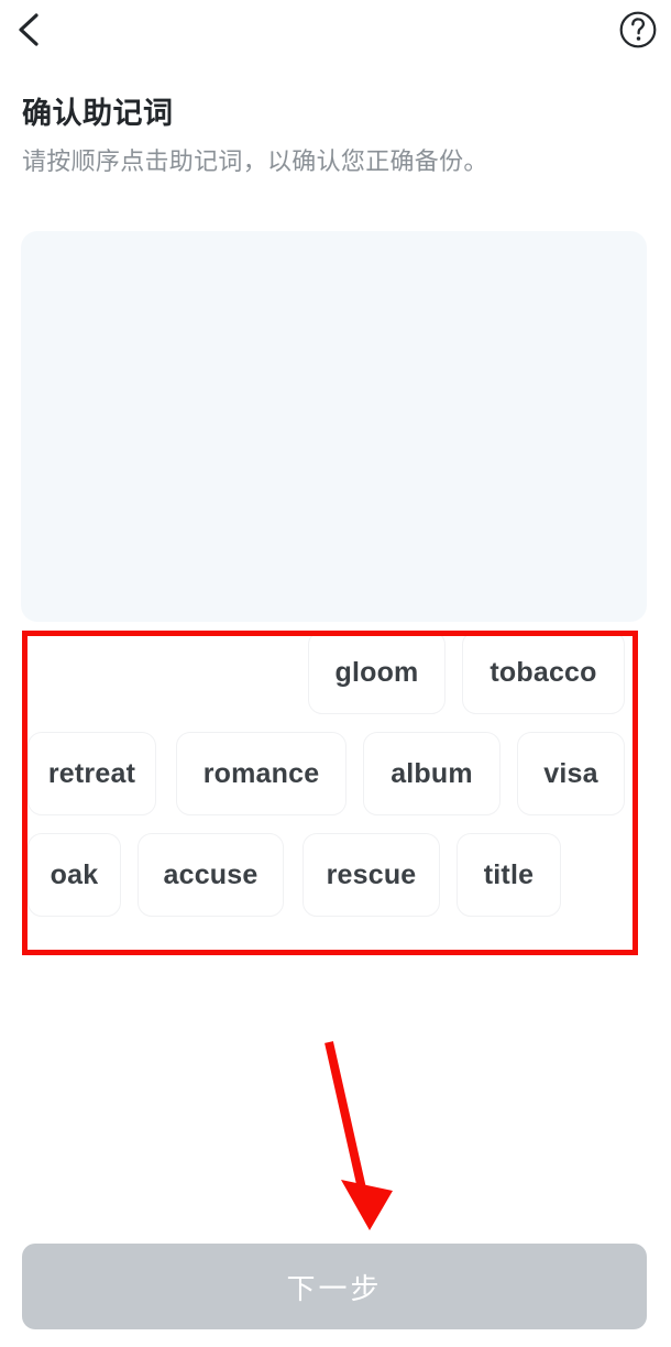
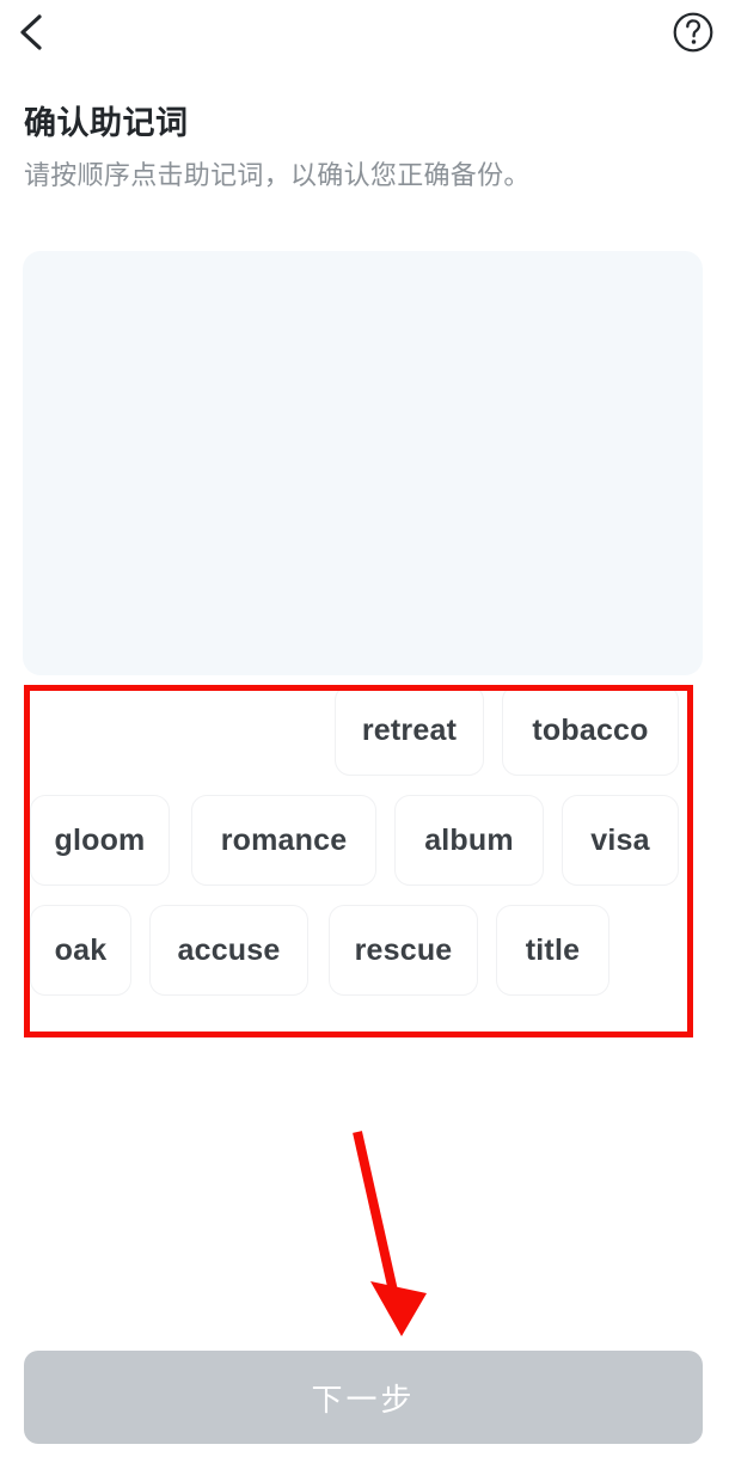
  确认助记词
  请按顺序点击助记词，以确认您正确备份。
- gloom
+ retreat
  tobacco
- retreat
+ gloom
  romance
  album
  visa
  oak
  accuse
  rescue
  title
  下一步
